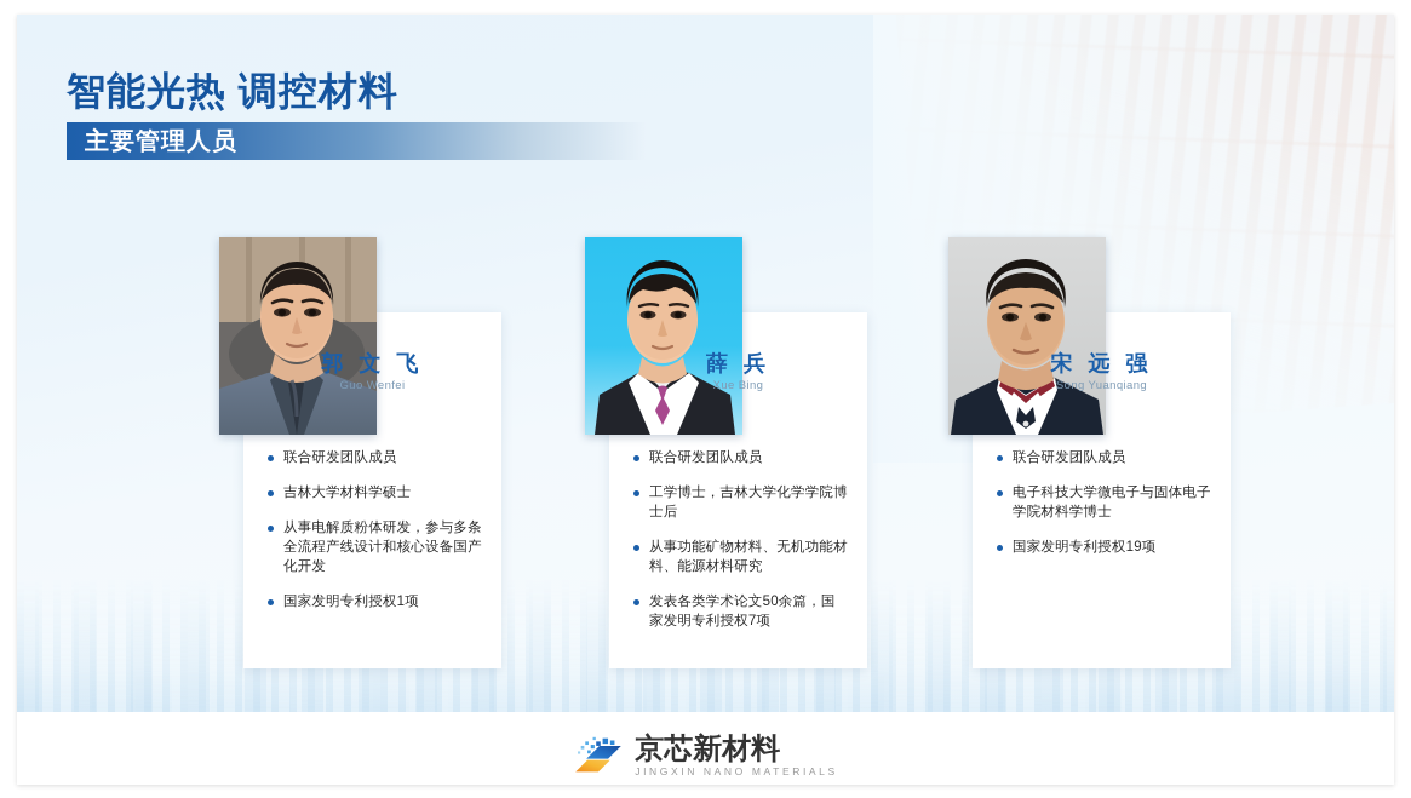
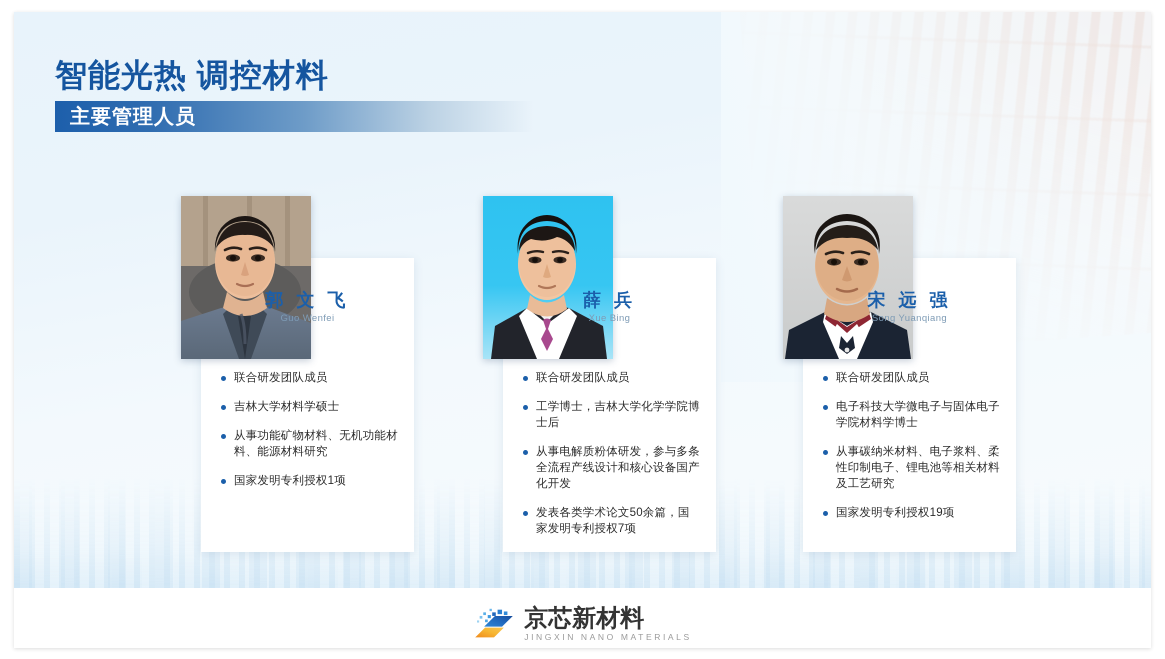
  智能光热 调控材料
  主要管理人员
  郭 文 飞
  Guo Wenfei
  联合研发团队成员
  吉林大学材料学硕士
- 从事电解质粉体研发，参与多条全流程产线设计和核心设备国产化开发
+ 从事功能矿物材料、无机功能材料、能源材料研究
  国家发明专利授权1项
  薛 兵
  Xue Bing
  联合研发团队成员
  工学博士，吉林大学化学学院博士后
- 从事功能矿物材料、无机功能材料、能源材料研究
+ 从事电解质粉体研发，参与多条全流程产线设计和核心设备国产化开发
  发表各类学术论文50余篇，国家发明专利授权7项
  宋 远 强
  Song Yuanqiang
  联合研发团队成员
  电子科技大学微电子与固体电子学院材料学博士
+ 从事碳纳米材料、电子浆料、柔性印制电子、锂电池等相关材料及工艺研究
  国家发明专利授权19项
  京芯新材料
  JINGXIN NANO MATERIALS
